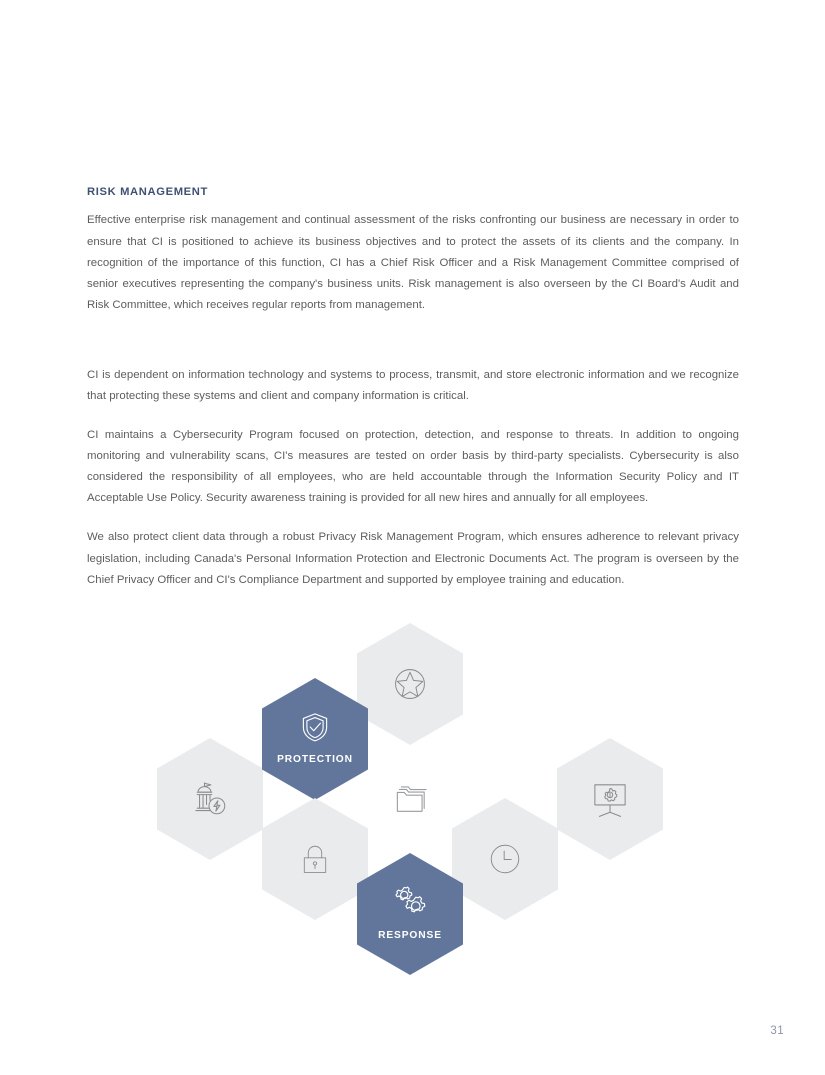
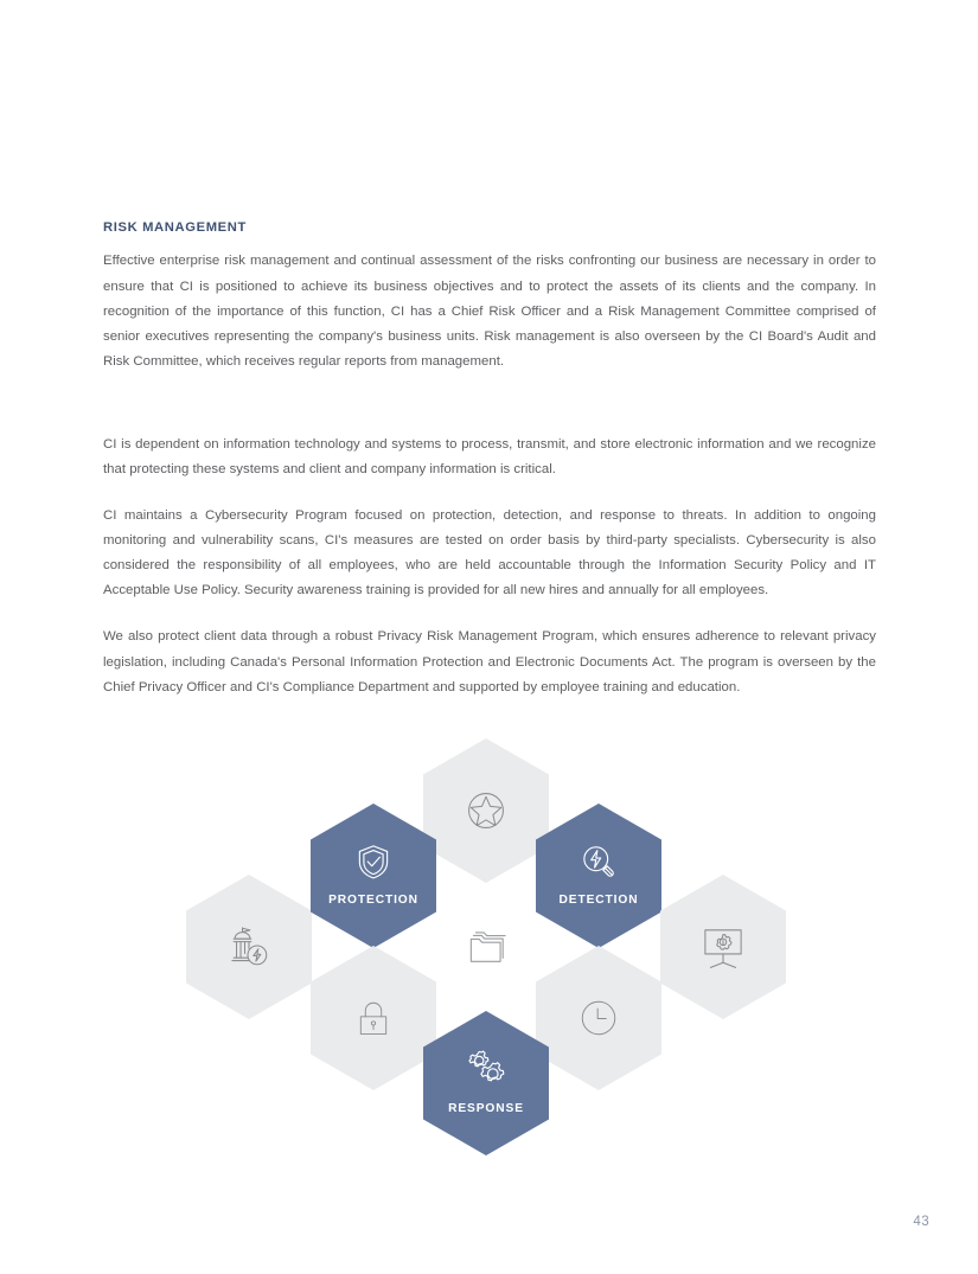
  RISK MANAGEMENT
  Effective enterprise risk management and continual assessment of the risks confronting our business are necessary in order to ensure that CI is positioned to achieve its business objectives and to protect the assets of its clients and the company. In recognition of the importance of this function, CI has a Chief Risk Officer and a Risk Management Committee comprised of senior executives representing the company's business units. Risk management is also overseen by the CI Board's Audit and Risk Committee, which receives regular reports from management.
  CI is dependent on information technology and systems to process, transmit, and store electronic information and we recognize that protecting these systems and client and company information is critical.
  CI maintains a Cybersecurity Program focused on protection, detection, and response to threats. In addition to ongoing monitoring and vulnerability scans, CI's measures are tested on order basis by third-party specialists. Cybersecurity is also considered the responsibility of all employees, who are held accountable through the Information Security Policy and IT Acceptable Use Policy. Security awareness training is provided for all new hires and annually for all employees.
  We also protect client data through a robust Privacy Risk Management Program, which ensures adherence to relevant privacy legislation, including Canada's Personal Information Protection and Electronic Documents Act. The program is overseen by the Chief Privacy Officer and CI's Compliance Department and supported by employee training and education.
  PROTECTION
+ DETECTION
  RESPONSE
- 31
+ 43
